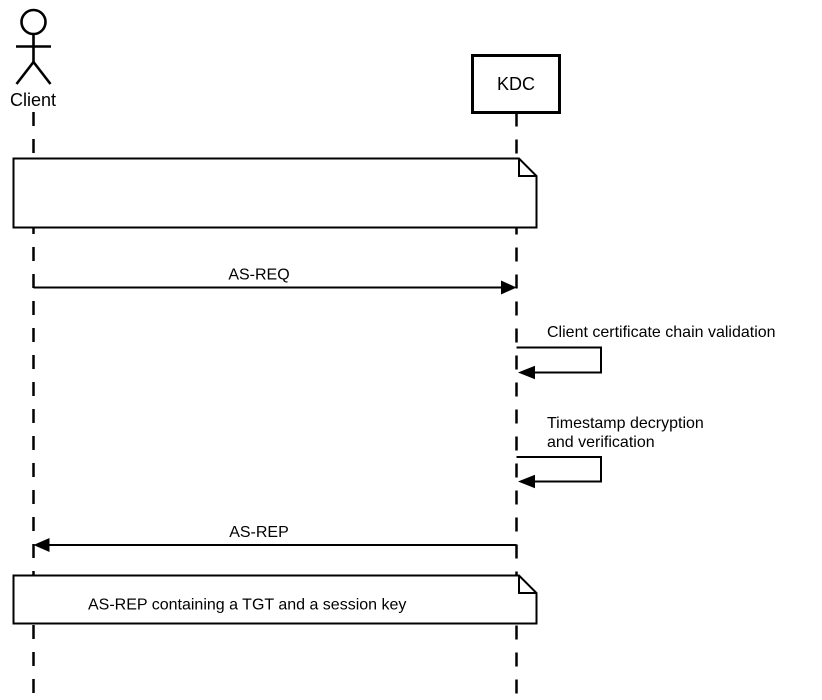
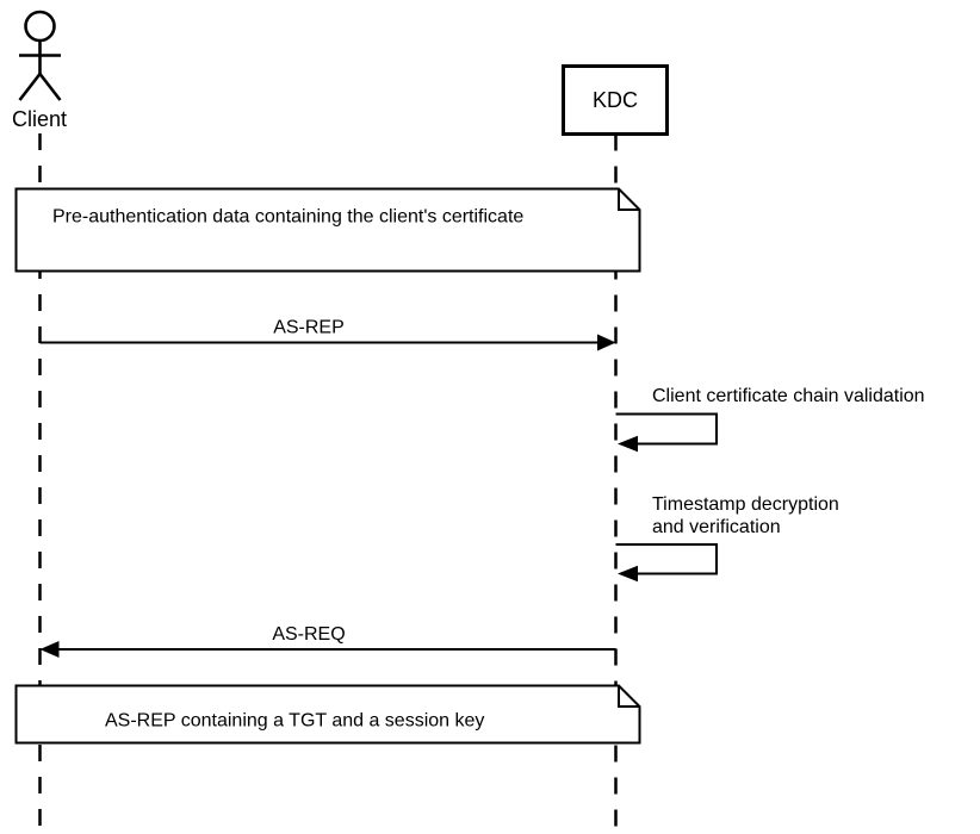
  Client
  KDC
+ Pre-authentication data containing the client's certificate
- AS-REQ
+ AS-REP
  Client certificate chain validation
  Timestamp decryption
  and verification
- AS-REP
+ AS-REQ
  AS-REP containing a TGT and a session key
